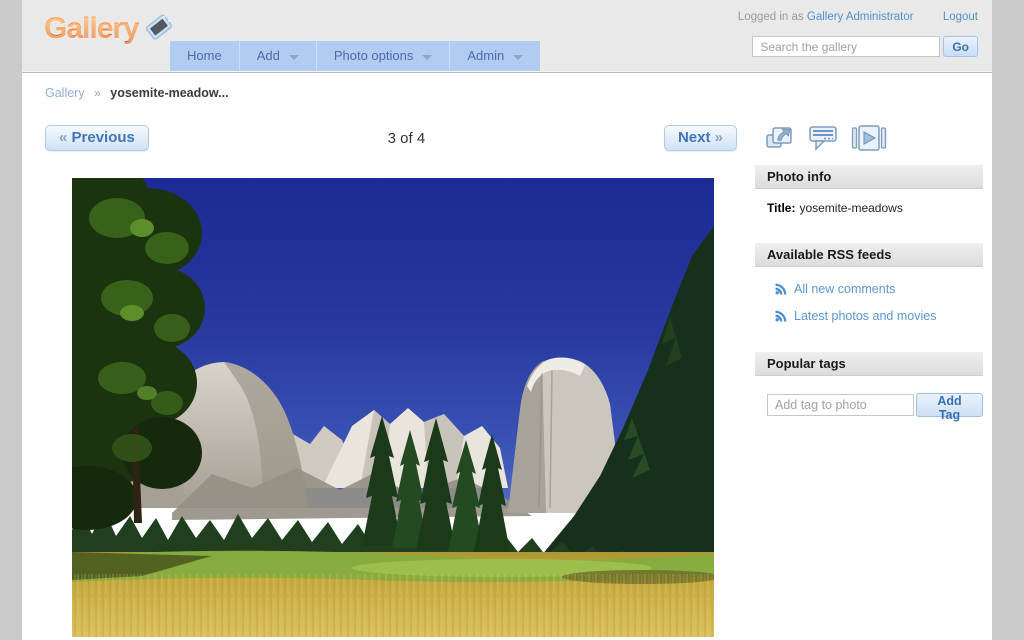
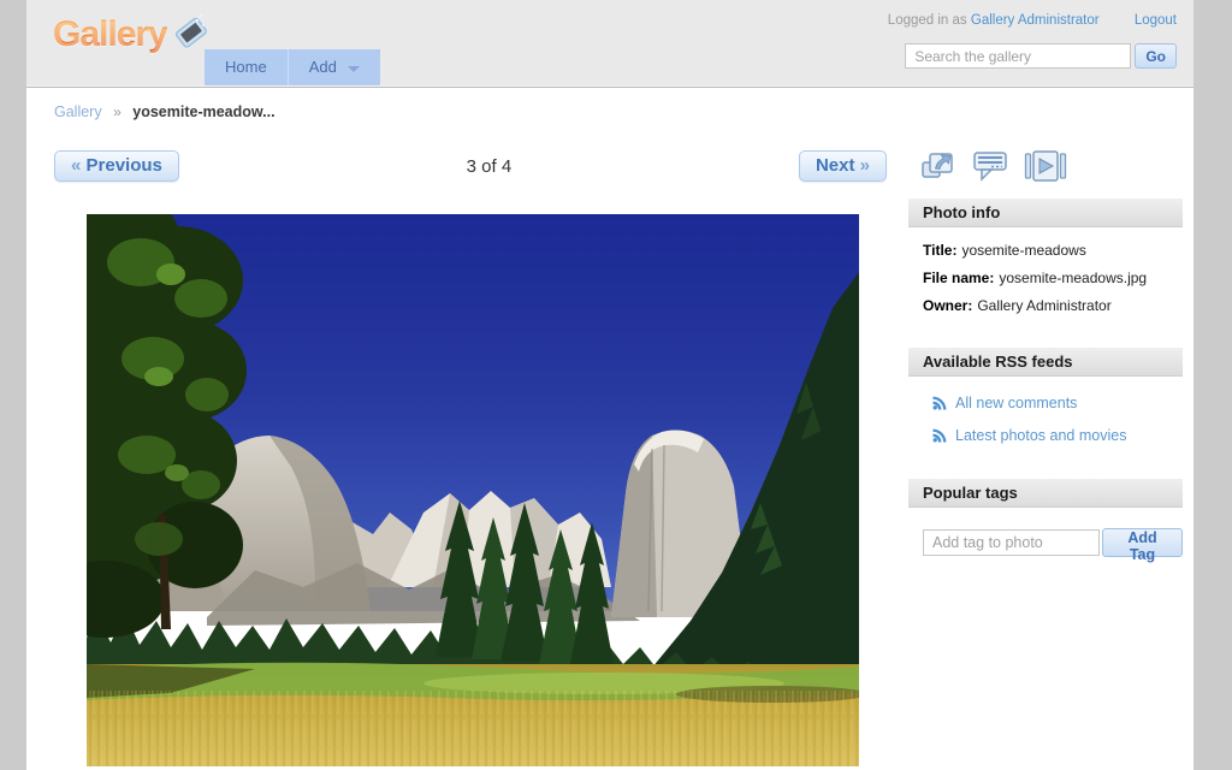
  Gallery
  Home
  Add
- Photo options
- Admin
  Logged in as Gallery Administrator Logout
  Search the gallery
  Go
  Gallery » yosemite-meadow...
  « Previous
  3 of 4
  Next »
  Photo info
  Title: yosemite-meadows
+ File name: yosemite-meadows.jpg
+ Owner: Gallery Administrator
  Available RSS feeds
  All new comments
  Latest photos and movies
  Popular tags
  Add tag to photo
  Add Tag
